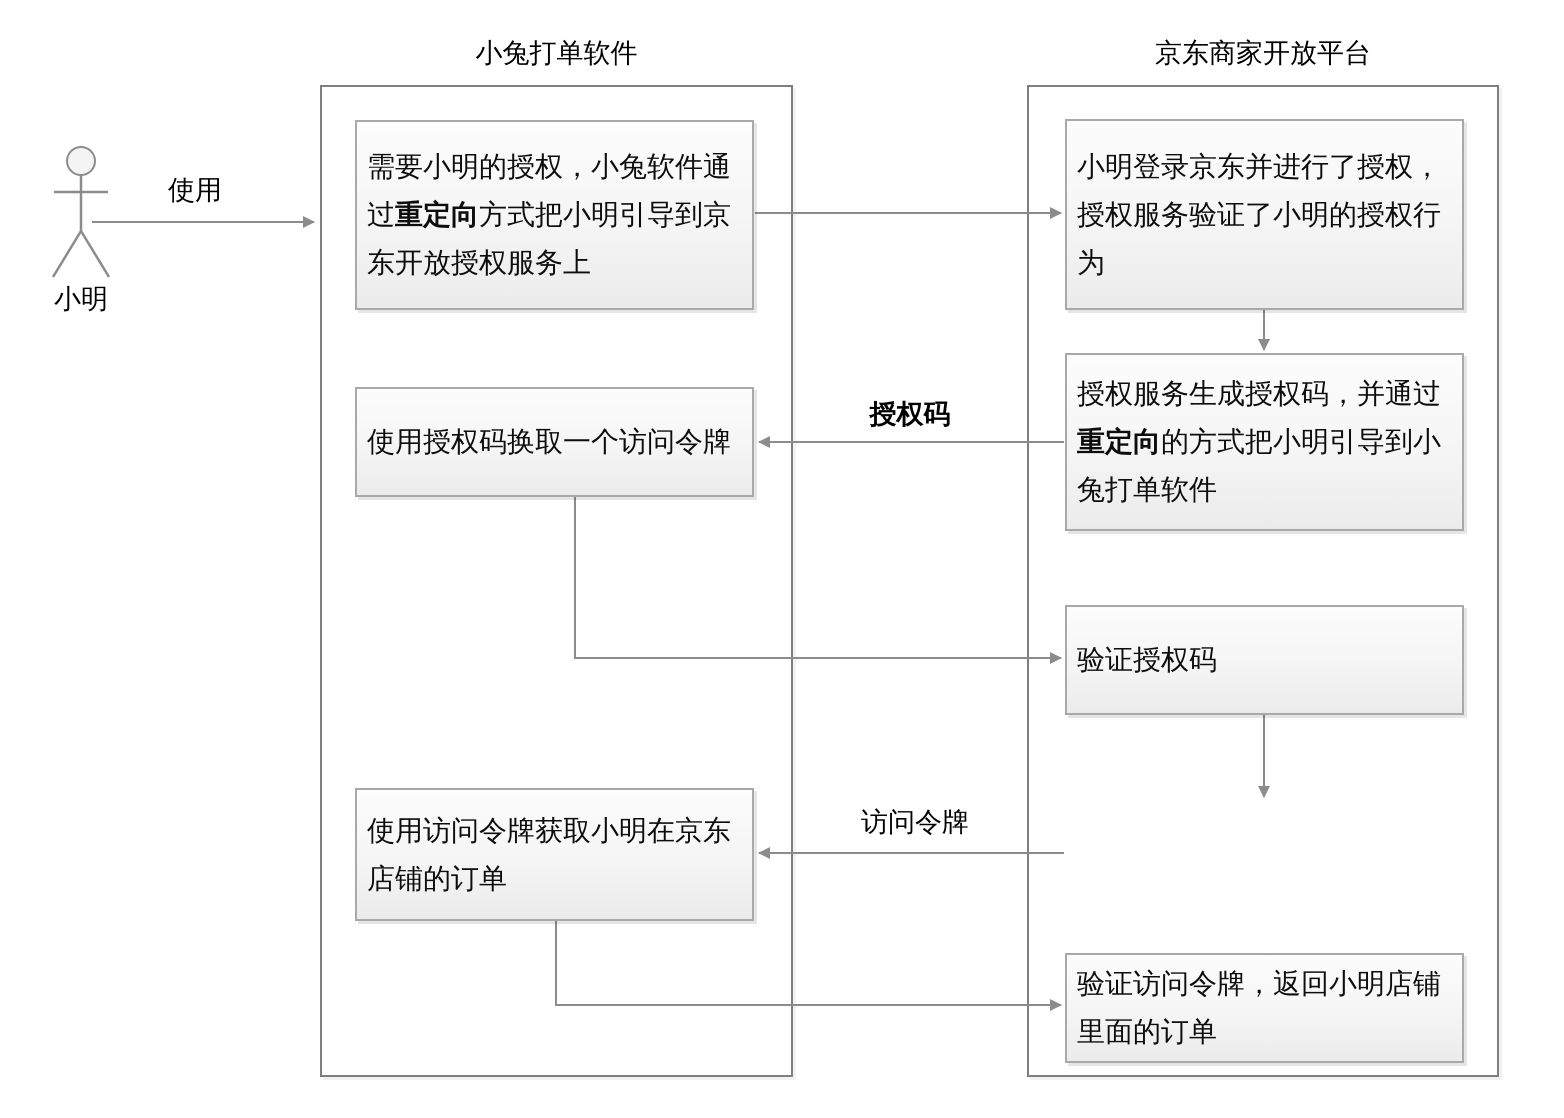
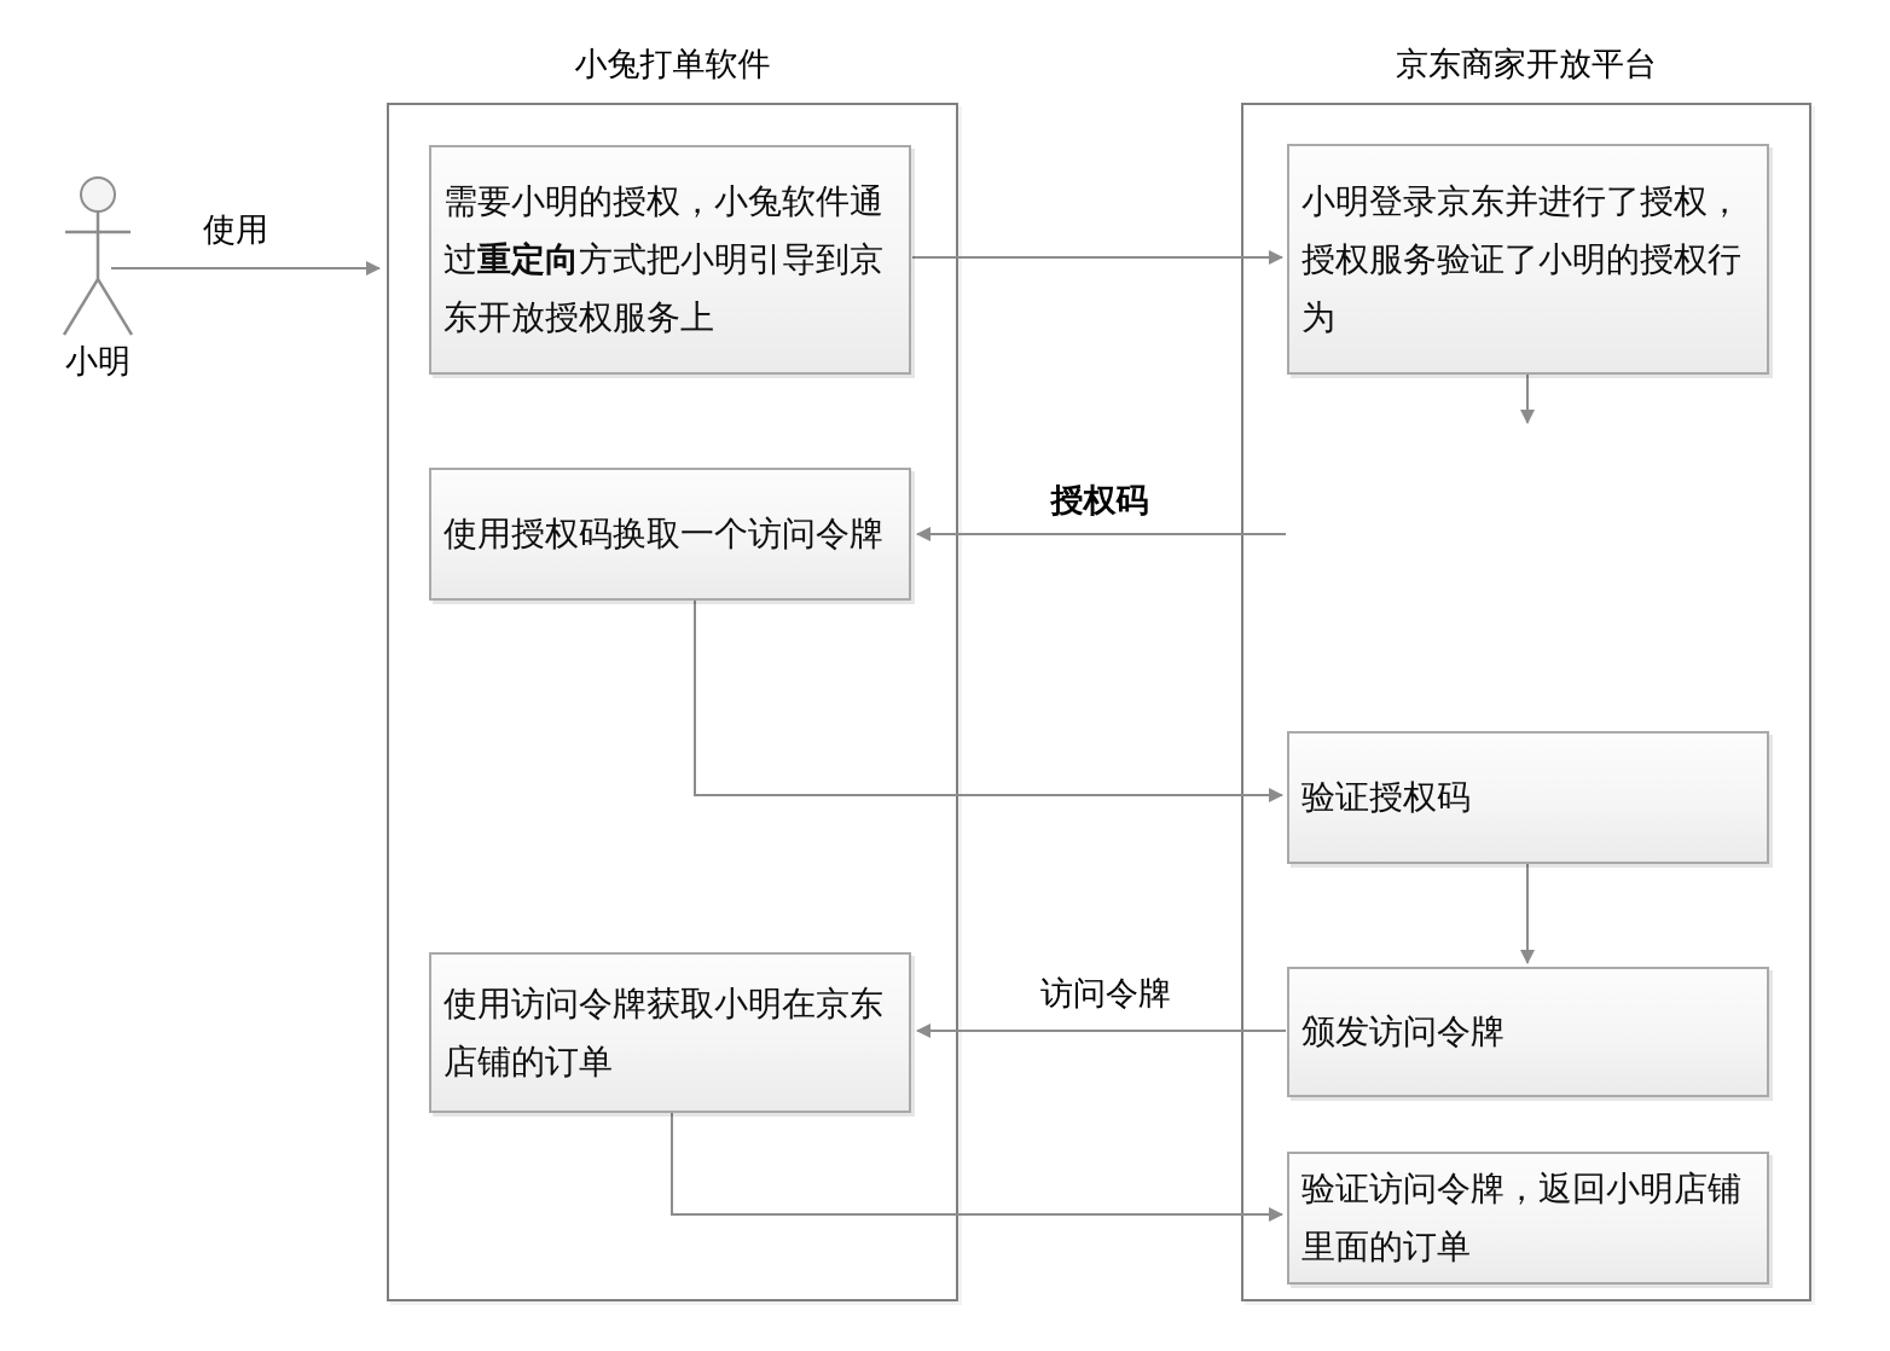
  小兔打单软件
  京东商家开放平台
  小明
  使用
  授权码
  访问令牌
  需要小明的授权，小兔软件通过重定向方式把小明引导到京东开放授权服务上
  使用授权码换取一个访问令牌
  使用访问令牌获取小明在京东店铺的订单
  小明登录京东并进行了授权，授权服务验证了小明的授权行为
- 授权服务生成授权码，并通过重定向的方式把小明引导到小兔打单软件
  验证授权码
+ 颁发访问令牌
  验证访问令牌，返回小明店铺里面的订单
